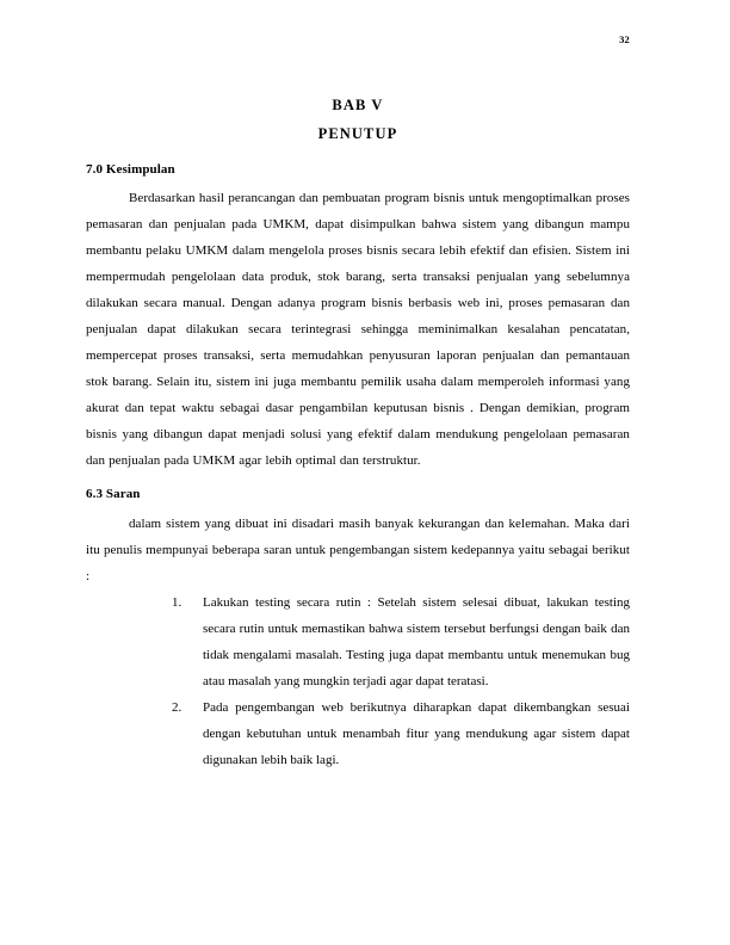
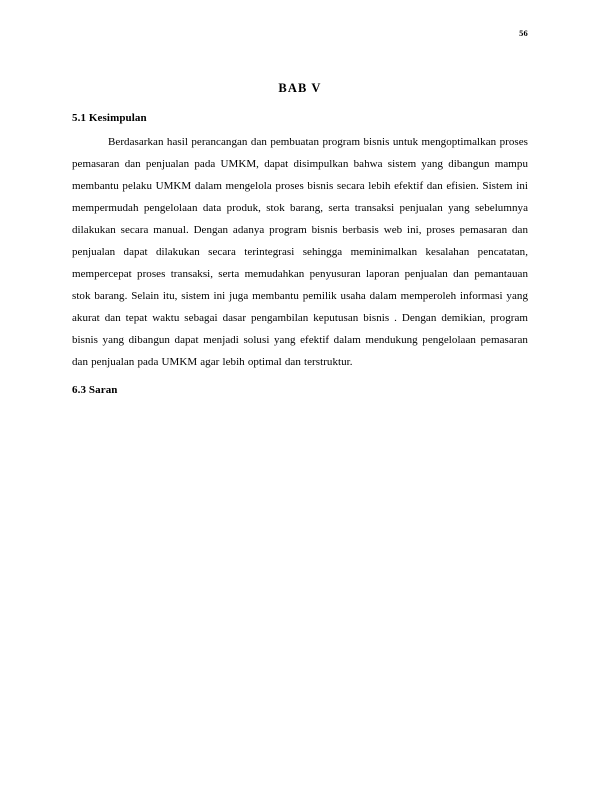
- 32
+ 56
  BAB V
- PENUTUP
- 7.0 Kesimpulan
+ 5.1 Kesimpulan
  Berdasarkan hasil perancangan dan pembuatan program bisnis untuk mengoptimalkan proses pemasaran dan penjualan pada UMKM, dapat disimpulkan bahwa sistem yang dibangun mampu membantu pelaku UMKM dalam mengelola proses bisnis secara lebih efektif dan efisien. Sistem ini mempermudah pengelolaan data produk, stok barang, serta transaksi penjualan yang sebelumnya dilakukan secara manual. Dengan adanya program bisnis berbasis web ini, proses pemasaran dan penjualan dapat dilakukan secara terintegrasi sehingga meminimalkan kesalahan pencatatan, mempercepat proses transaksi, serta memudahkan penyusuran laporan penjualan dan pemantauan stok barang. Selain itu, sistem ini juga membantu pemilik usaha dalam memperoleh informasi yang akurat dan tepat waktu sebagai dasar pengambilan keputusan bisnis . Dengan demikian, program bisnis yang dibangun dapat menjadi solusi yang efektif dalam mendukung pengelolaan pemasaran dan penjualan pada UMKM agar lebih optimal dan terstruktur.
  6.3 Saran
- dalam sistem yang dibuat ini disadari masih banyak kekurangan dan kelemahan. Maka dari itu penulis mempunyai beberapa saran untuk pengembangan sistem kedepannya yaitu sebagai berikut :
- 1.
- Lakukan testing secara rutin : Setelah sistem selesai dibuat, lakukan testing secara rutin untuk memastikan bahwa sistem tersebut berfungsi dengan baik dan tidak mengalami masalah. Testing juga dapat membantu untuk menemukan bug atau masalah yang mungkin terjadi agar dapat teratasi.
- 2.
- Pada pengembangan web berikutnya diharapkan dapat dikembangkan sesuai dengan kebutuhan untuk menambah fitur yang mendukung agar sistem dapat digunakan lebih baik lagi.
